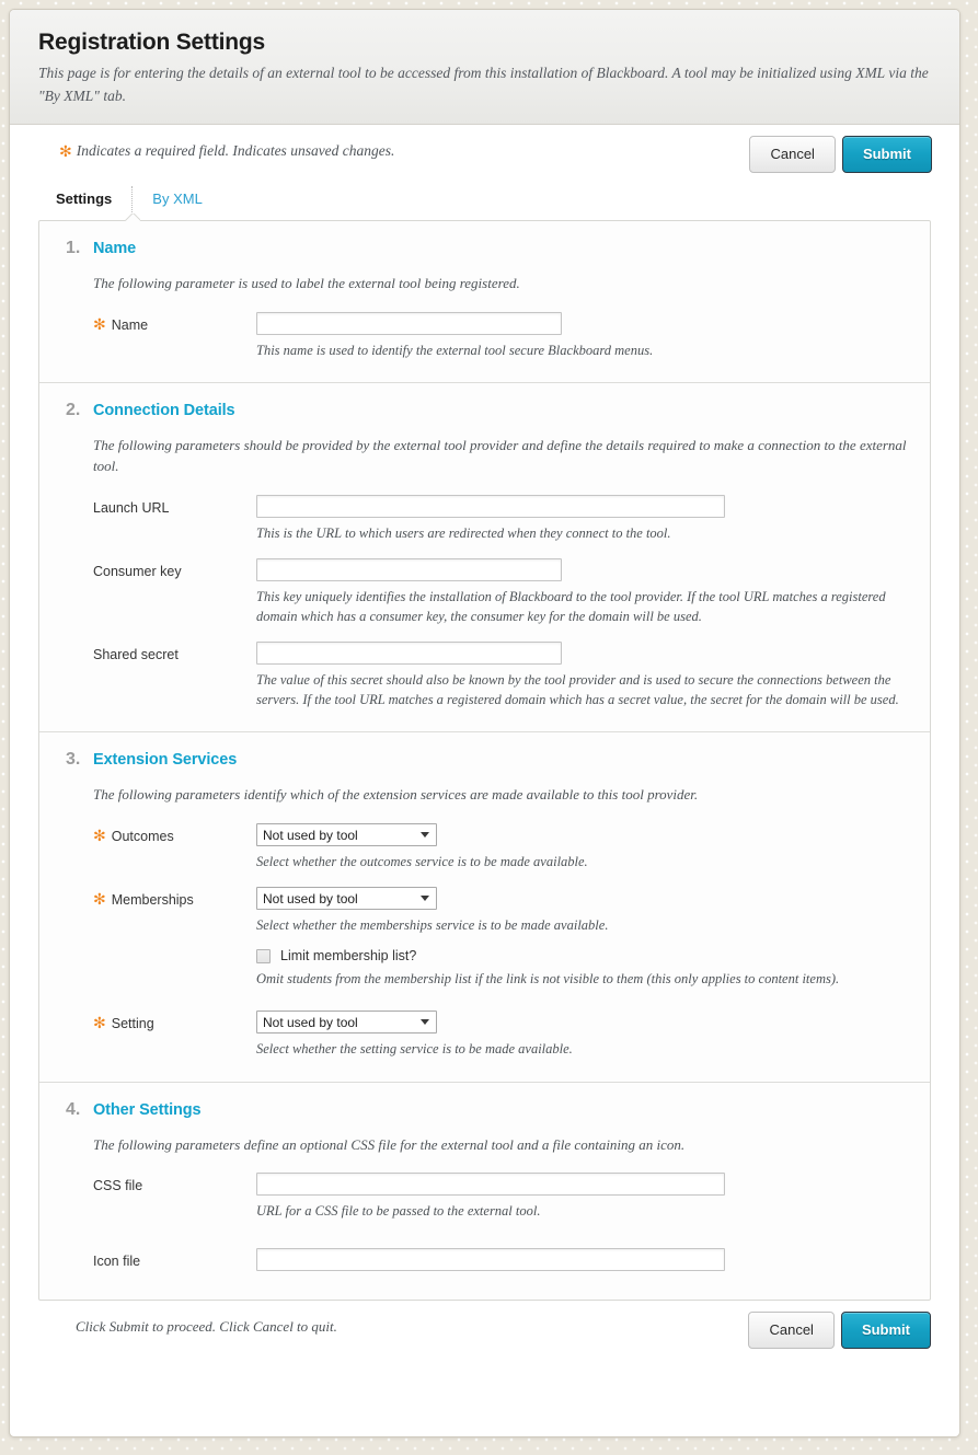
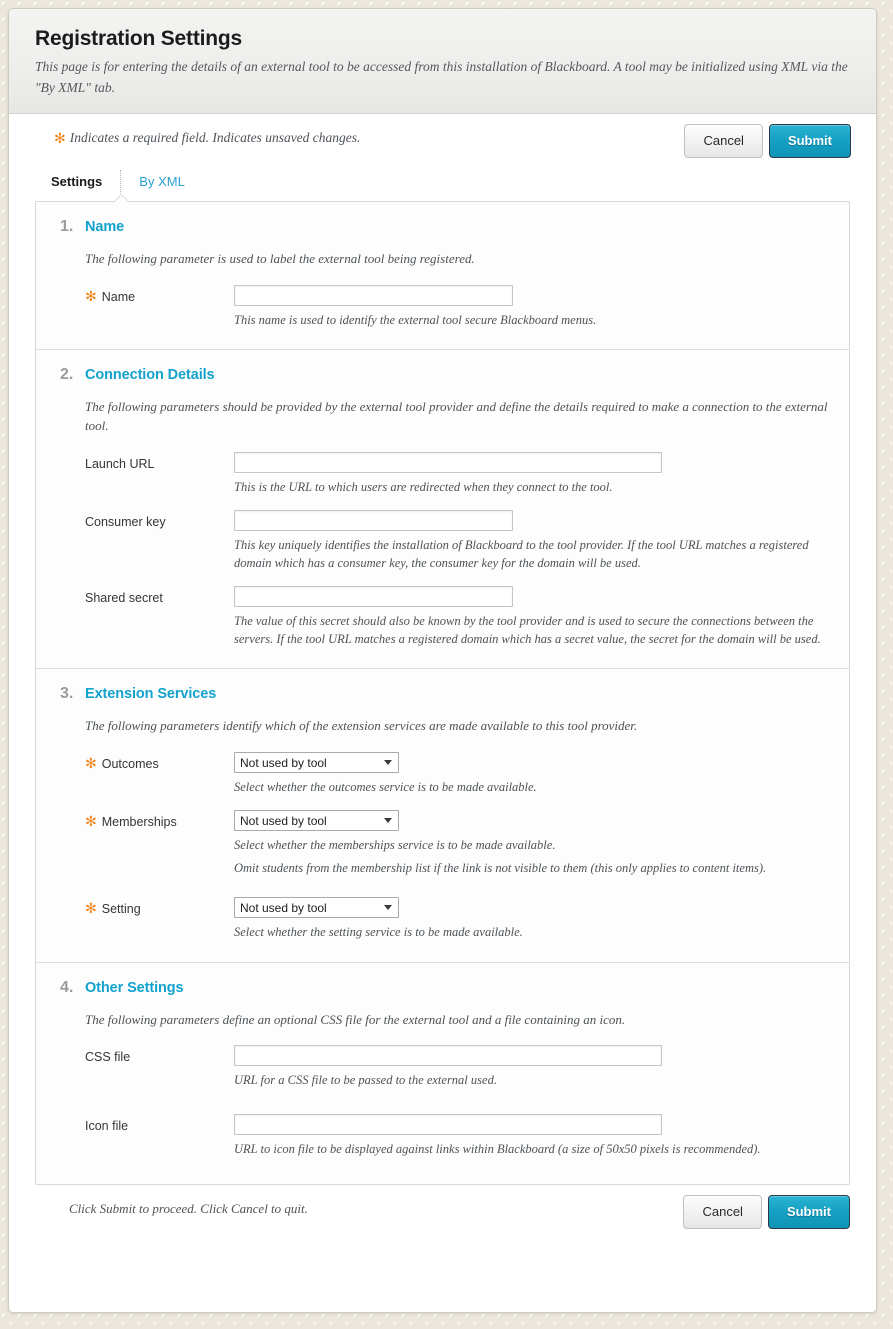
  Registration Settings
  This page is for entering the details of an external tool to be accessed from this installation of Blackboard. A tool may be initialized using XML via the "By XML" tab.
  ✻ Indicates a required field. Indicates unsaved changes.
  Cancel
  Submit
  Settings
  By XML
  1.
  Name
  The following parameter is used to label the external tool being registered.
  ✻
  Name
  This name is used to identify the external tool secure Blackboard menus.
  2.
  Connection Details
  The following parameters should be provided by the external tool provider and define the details required to make a connection to the external tool.
  Launch URL
  This is the URL to which users are redirected when they connect to the tool.
  Consumer key
  This key uniquely identifies the installation of Blackboard to the tool provider. If the tool URL matches a registered domain which has a consumer key, the consumer key for the domain will be used.
  Shared secret
  The value of this secret should also be known by the tool provider and is used to secure the connections between the servers. If the tool URL matches a registered domain which has a secret value, the secret for the domain will be used.
  3.
  Extension Services
  The following parameters identify which of the extension services are made available to this tool provider.
  ✻
  Outcomes
  Not used by tool
  Select whether the outcomes service is to be made available.
  ✻
  Memberships
  Not used by tool
  Select whether the memberships service is to be made available.
- Limit membership list?
  Omit students from the membership list if the link is not visible to them (this only applies to content items).
  ✻
  Setting
  Not used by tool
  Select whether the setting service is to be made available.
  4.
  Other Settings
  The following parameters define an optional CSS file for the external tool and a file containing an icon.
  CSS file
- URL for a CSS file to be passed to the external tool.
+ URL for a CSS file to be passed to the external used.
  Icon file
+ URL to icon file to be displayed against links within Blackboard (a size of 50x50 pixels is recommended).
  Click Submit to proceed. Click Cancel to quit.
  Cancel
  Submit
